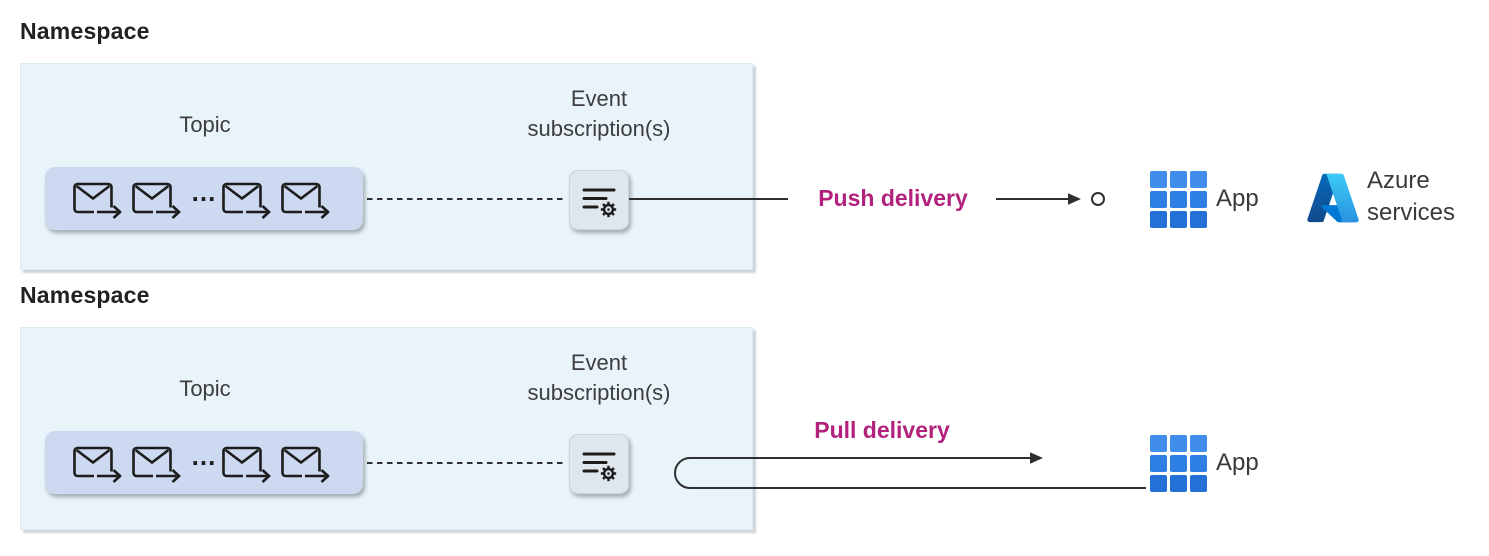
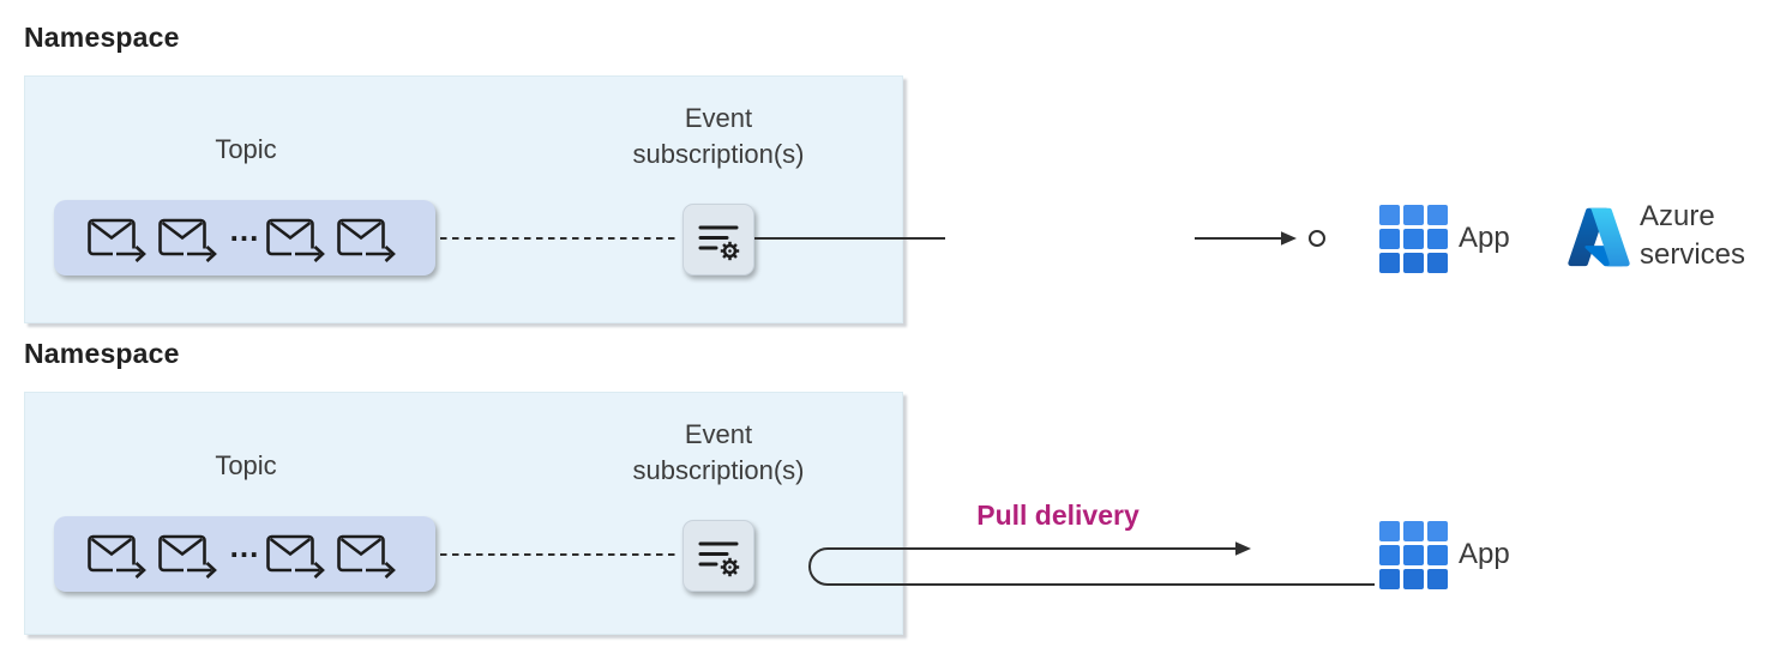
  Namespace
  Topic
  ...
  Event subscription(s)
- Push delivery
  App
  Azure services
  Namespace
  Topic
  ...
  Event subscription(s)
  Pull delivery
  App
